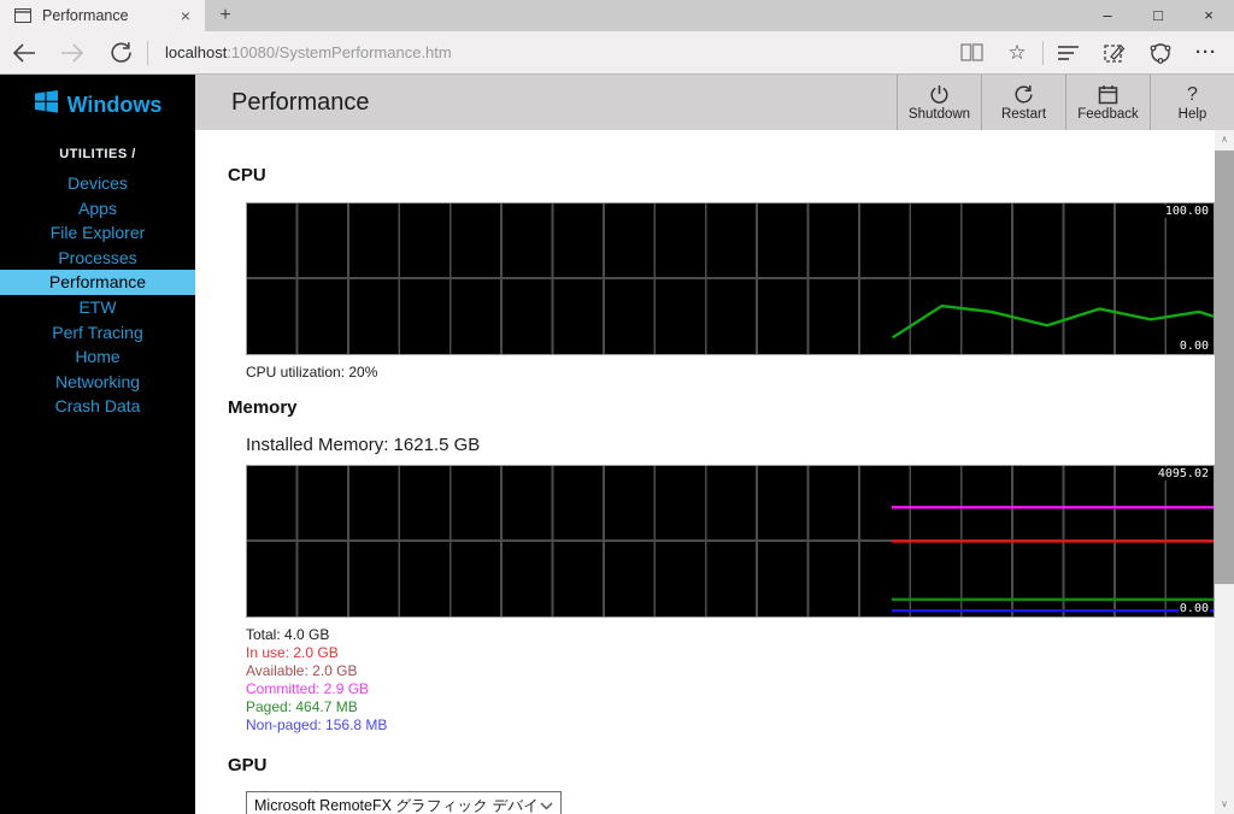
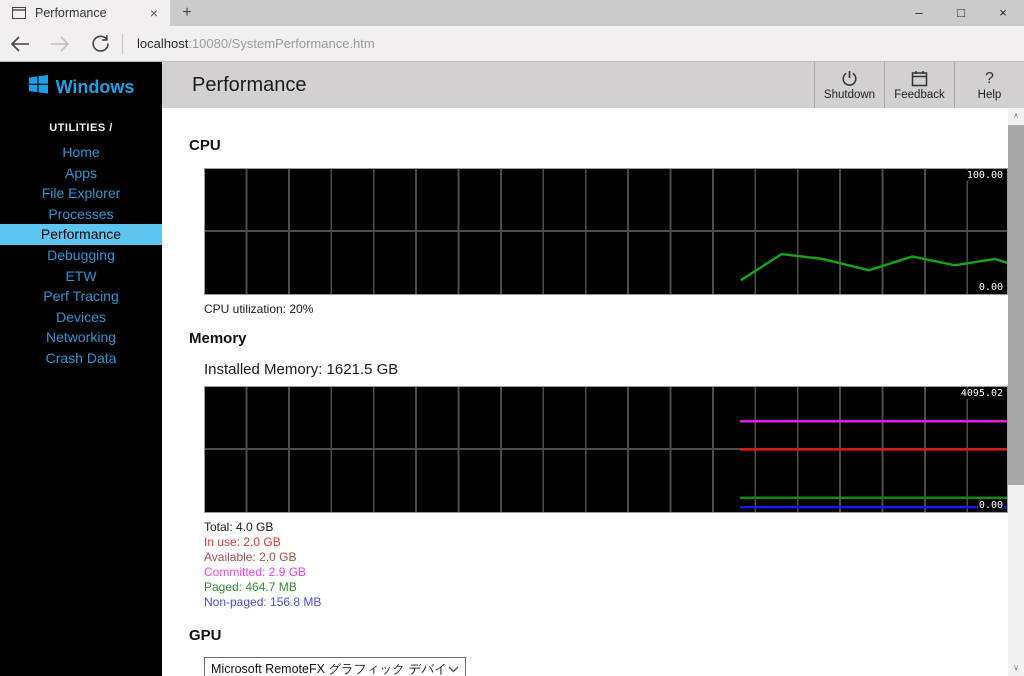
  Performance
  ×
  +
  –
  □
  ×
  localhost:10080/SystemPerformance.htm
- ☆
- ···
  Windows
  UTILITIES /
- Devices
+ Home
  Apps
  File Explorer
  Processes
  Performance
+ Debugging
  ETW
  Perf Tracing
- Home
+ Devices
  Networking
  Crash Data
  Performance
  Shutdown
- Restart
  Feedback
  ?
  Help
  CPU
  100.00
  0.00
  CPU utilization: 20%
  Memory
  Installed Memory: 1621.5 GB
  4095.02
  0.00
  Total: 4.0 GB
  In use: 2.0 GB
  Available: 2.0 GB
  Committed: 2.9 GB
  Paged: 464.7 MB
  Non-paged: 156.8 MB
  GPU
  Microsoft RemoteFX グラフィック デバイ
  ∧
  ∨
